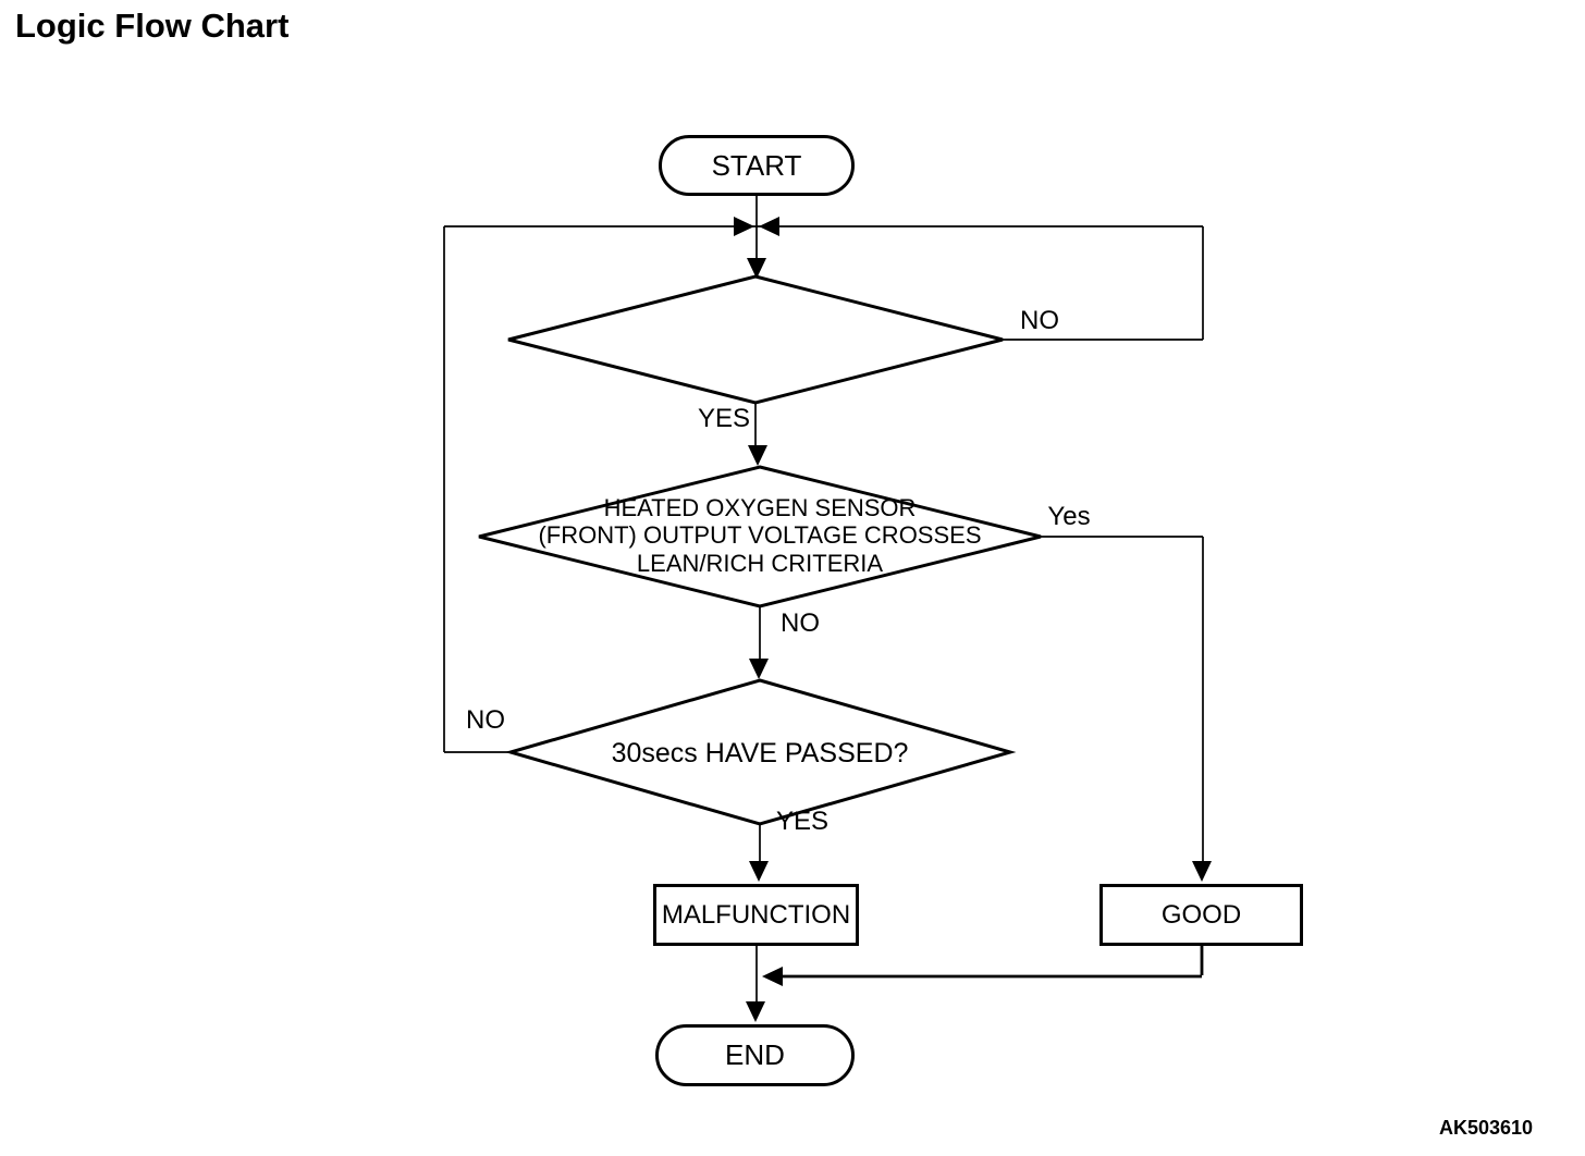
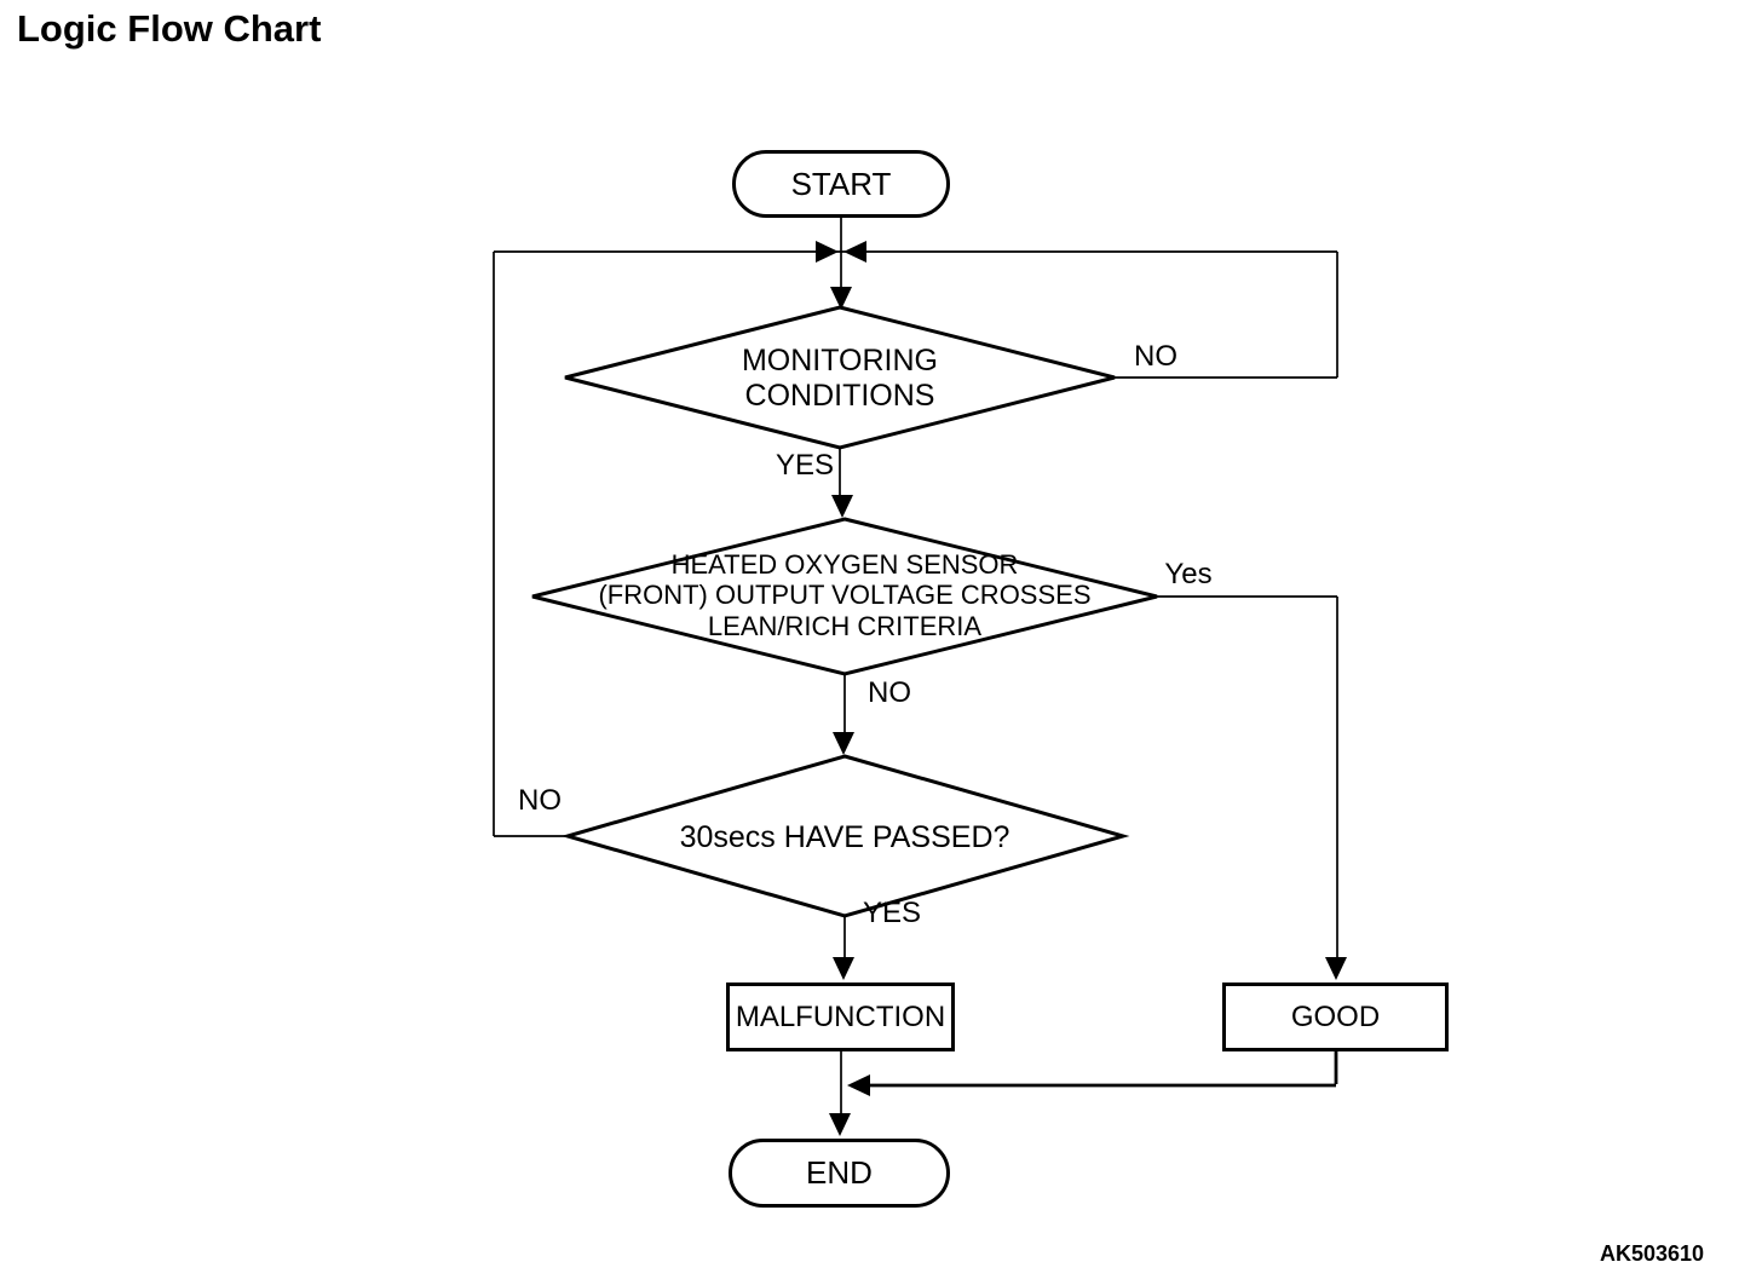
  Logic Flow Chart
  START
  MALFUNCTION
  GOOD
  END
+ MONITORING
+ CONDITIONS
  HEATED OXYGEN SENSOR
  (FRONT) OUTPUT VOLTAGE CROSSES
  LEAN/RICH CRITERIA
  30secs HAVE PASSED?
  NO
  YES
  Yes
  NO
  NO
  YES
  AK503610
